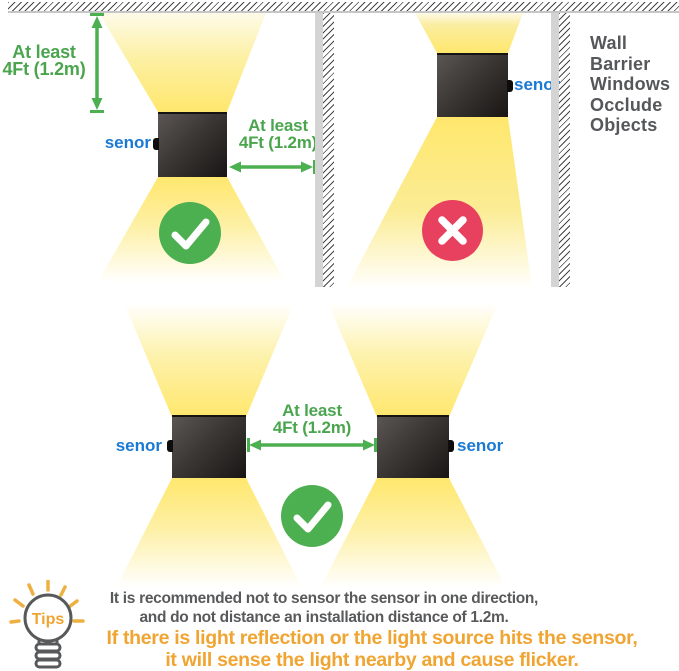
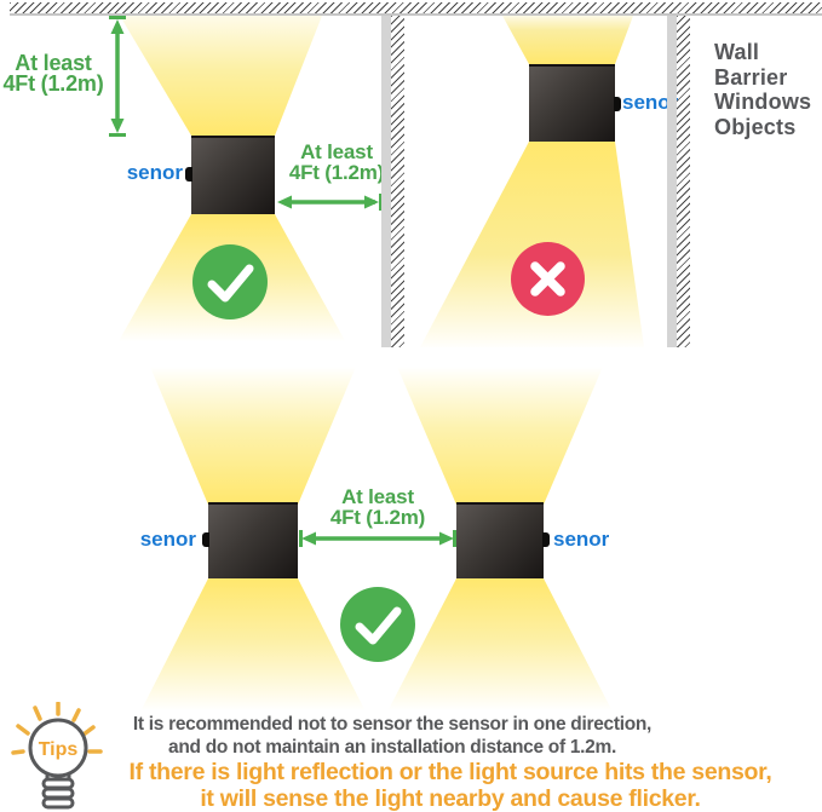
  senor
  At least
  4Ft (1.2m)
  At least
  4Ft (1.2m
  seno
  Wall
  Barrier
  Windows
- Occlude
  Objects
  senor
  senor
  At least
  4Ft (1.2m)
  Tips
  It is recommended not to sensor the sensor in one direction,
- and do not distance an installation distance of 1.2m.
+ and do not maintain an installation distance of 1.2m.
  If there is light reflection or the light source hits the sensor,
  it will sense the light nearby and cause flicker.
